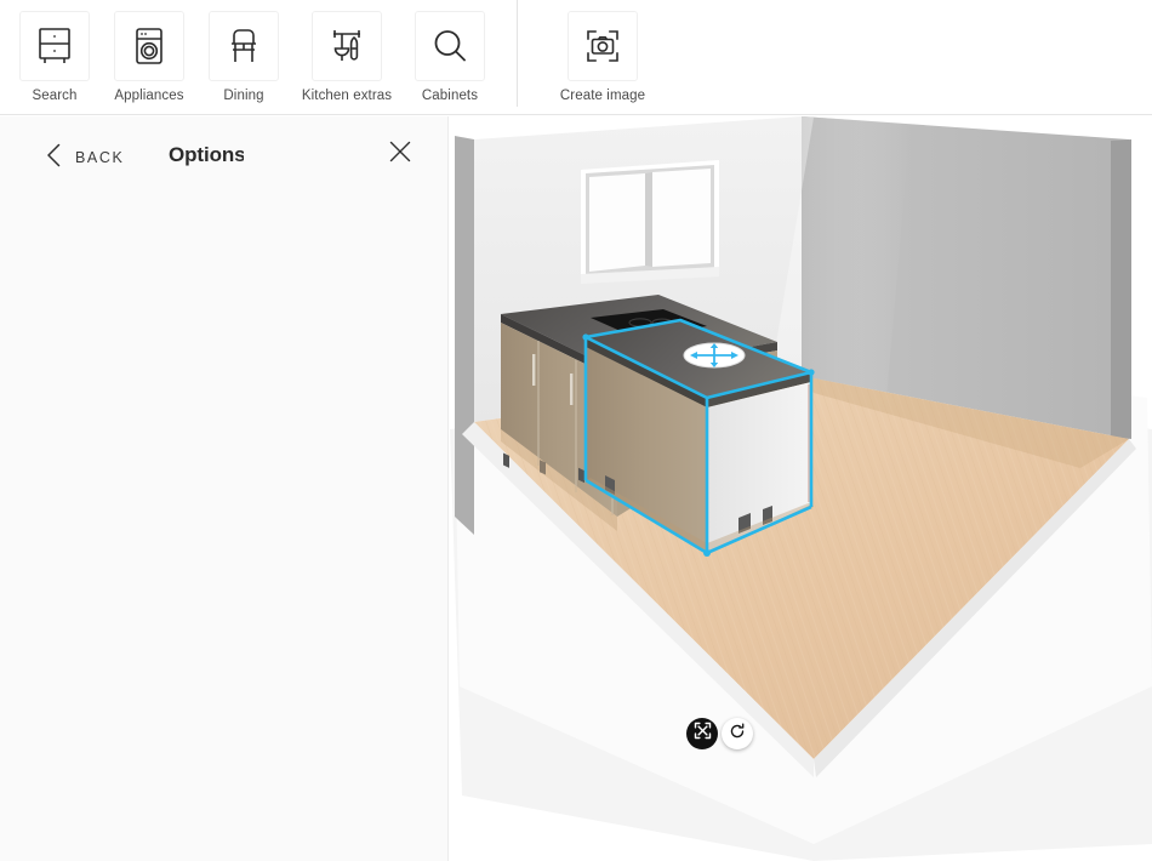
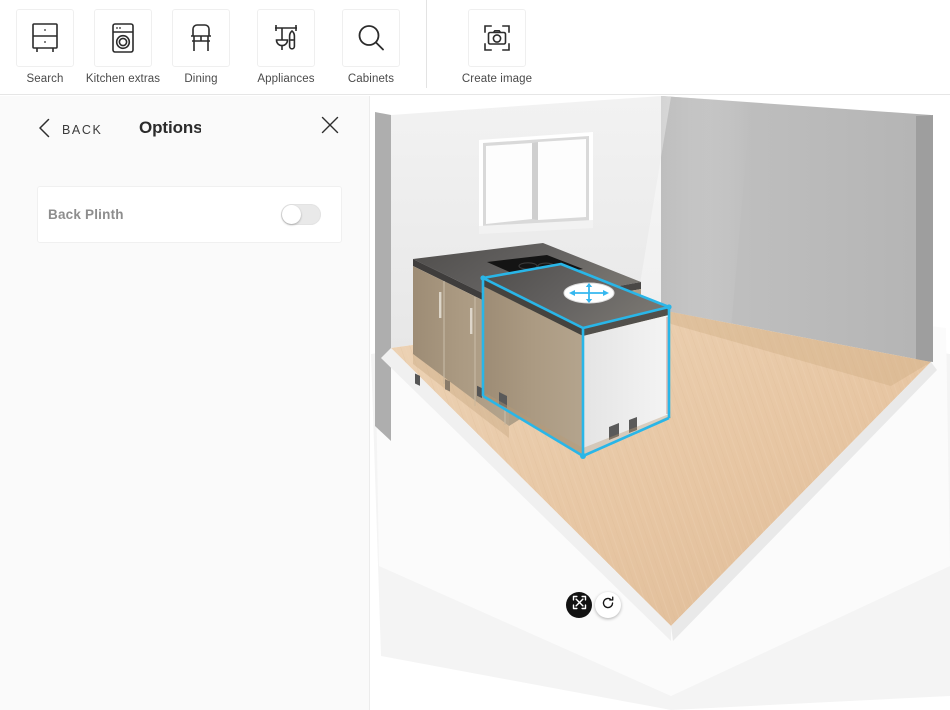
  Search
- Appliances
+ Kitchen extras
  Dining
- Kitchen extras
+ Appliances
  Cabinets
  Create image
  BACK
  Options
+ Back Plinth
